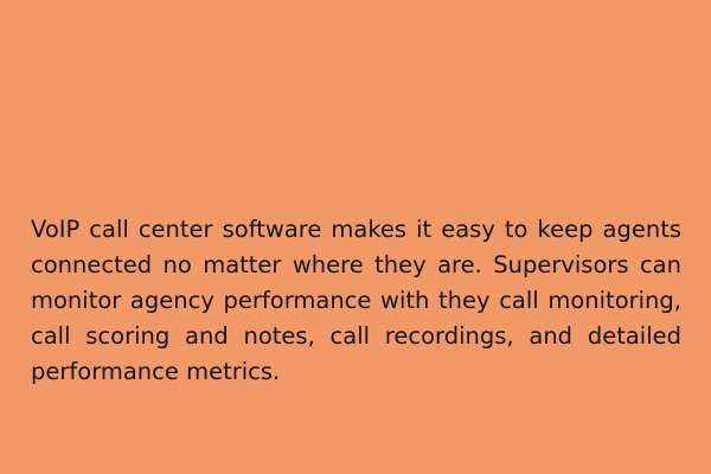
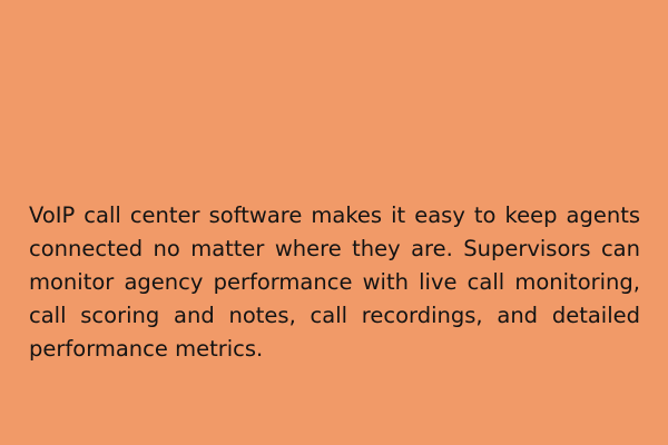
- VoIP call center software makes it easy to keep agents connected no matter where they are. Supervisors can monitor agency performance with they call monitoring, call scoring and notes, call recordings, and detailed performance metrics.
+ VoIP call center software makes it easy to keep agents connected no matter where they are. Supervisors can monitor agency performance with live call monitoring, call scoring and notes, call recordings, and detailed performance metrics.
